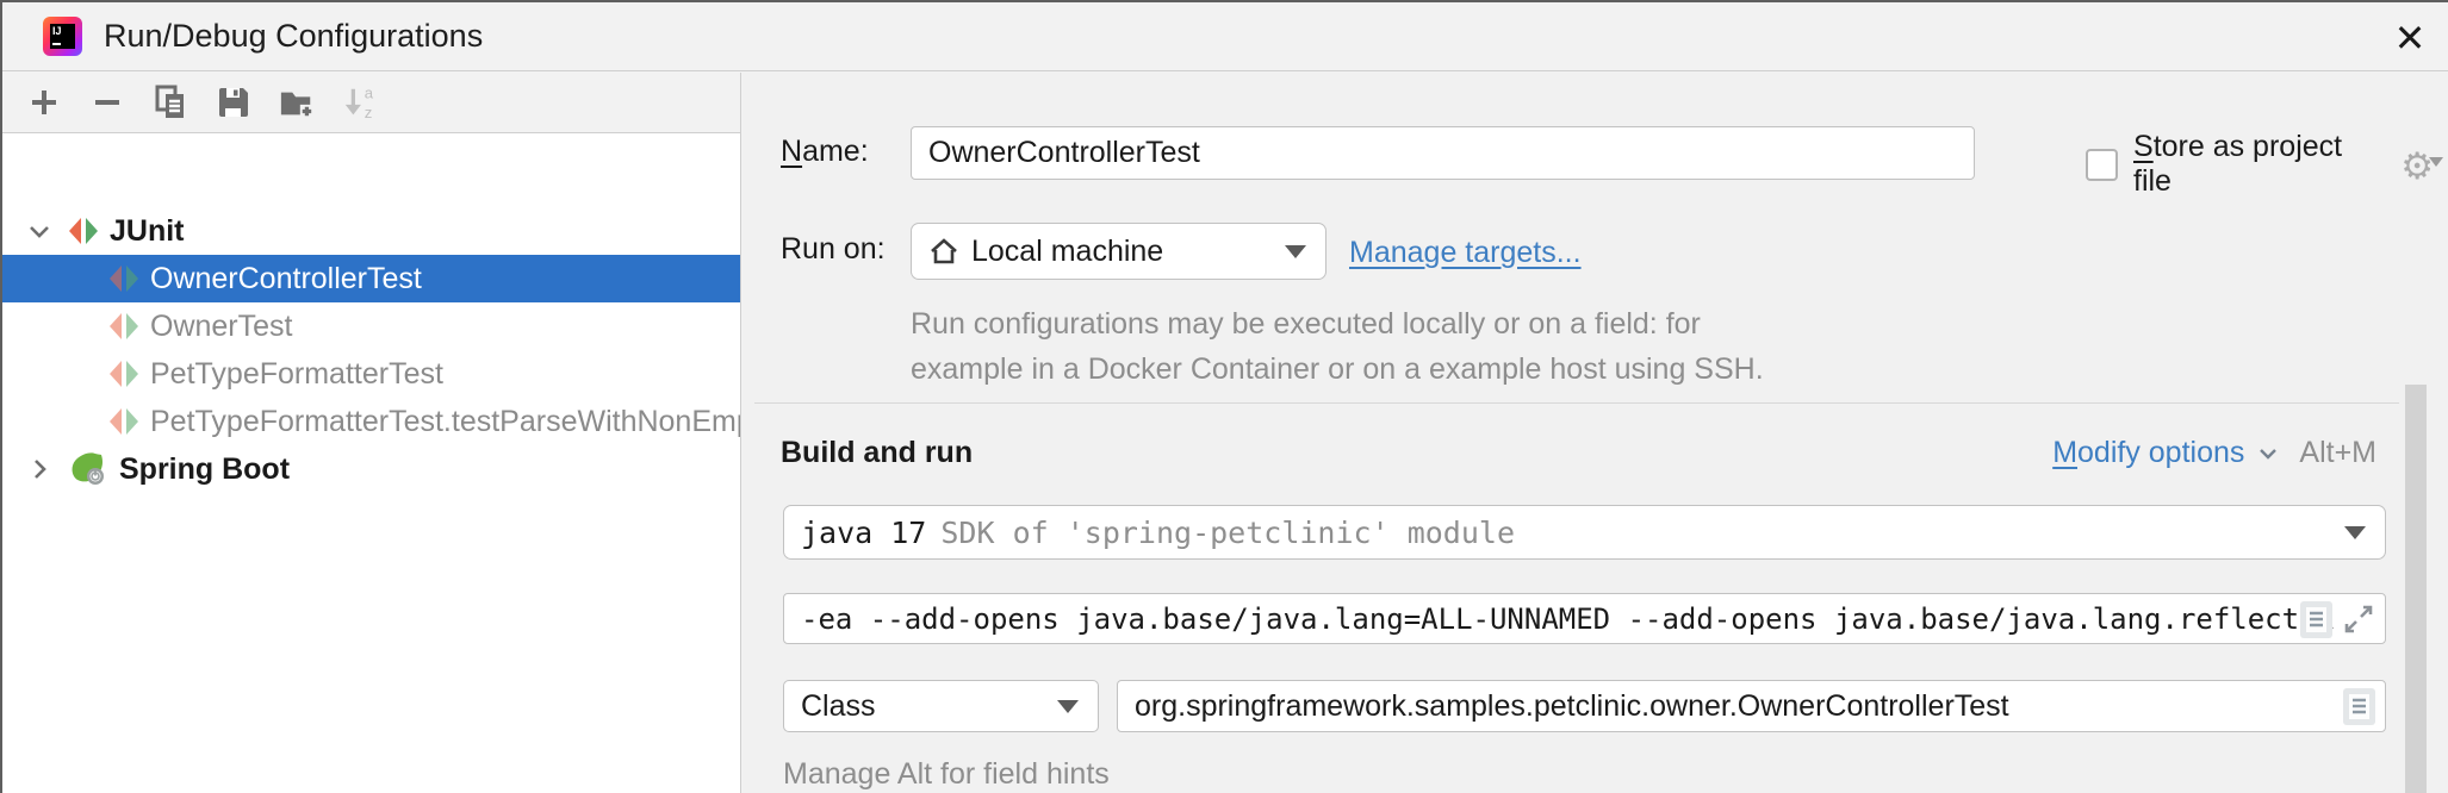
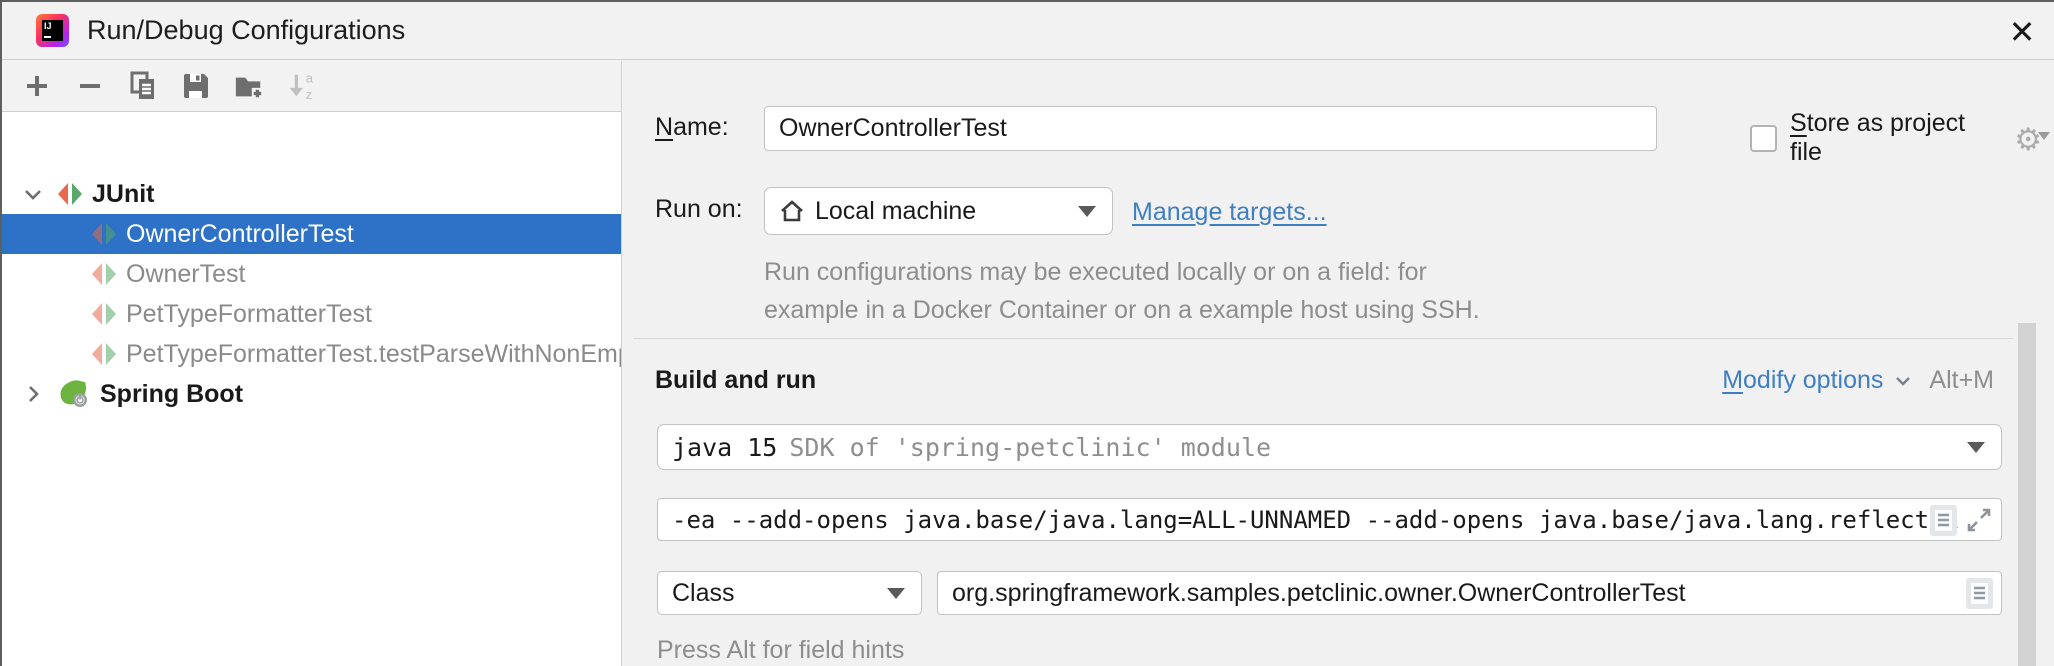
  IJ
  Run/Debug Configurations
  ✕
  a
  z
  JUnit
  OwnerControllerTest
  OwnerTest
  PetTypeFormatterTest
  PetTypeFormatterTest.testParseWithNonEm
  Spring Boot
  Name:
  OwnerControllerTest
  Store as project file
  ⚙
  Run on:
  Local machine
  Manage targets...
  Run configurations may be executed locally or on a field: for
  example in a Docker Container or on a example host using SSH.
  Build and run
  Modify options
  Alt+M
- java 17
+ java 15
  SDK of 'spring-petclinic' module
  -ea --add-opens java.base/java.lang=ALL-UNNAMED --add-opens java.base/java.lang.reflect
  Class
  org.springframework.samples.petclinic.owner.OwnerControllerTest
- Manage Alt for field hints
+ Press Alt for field hints
